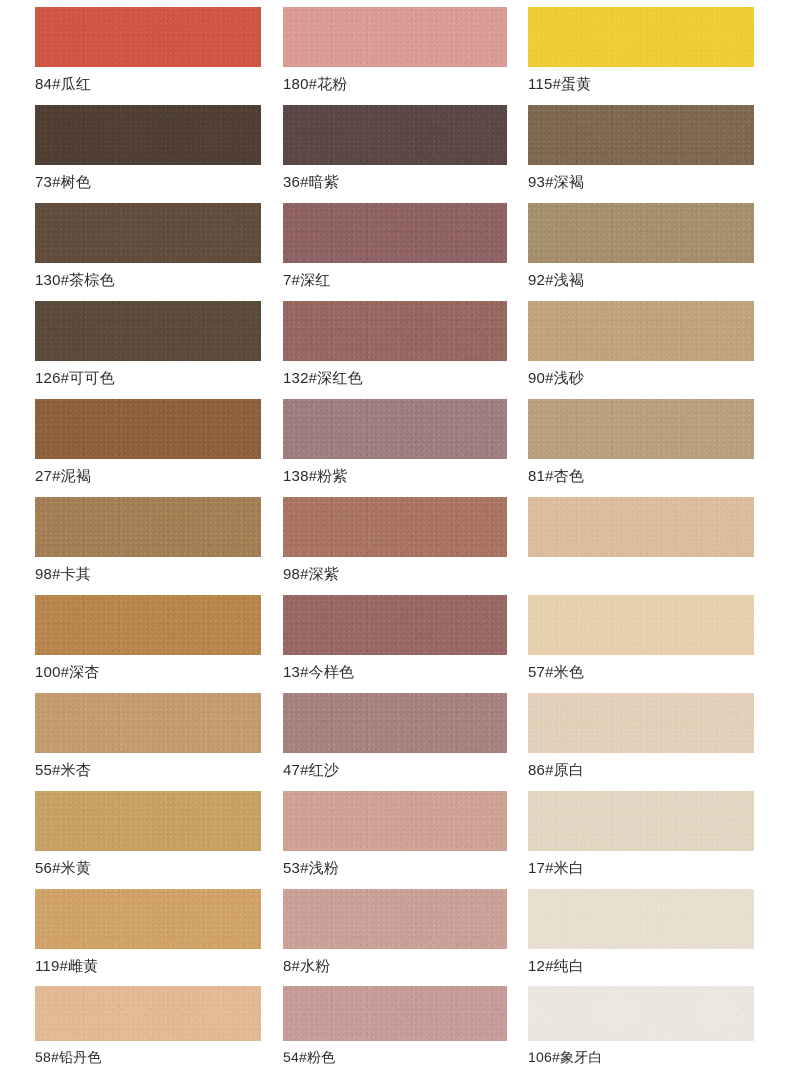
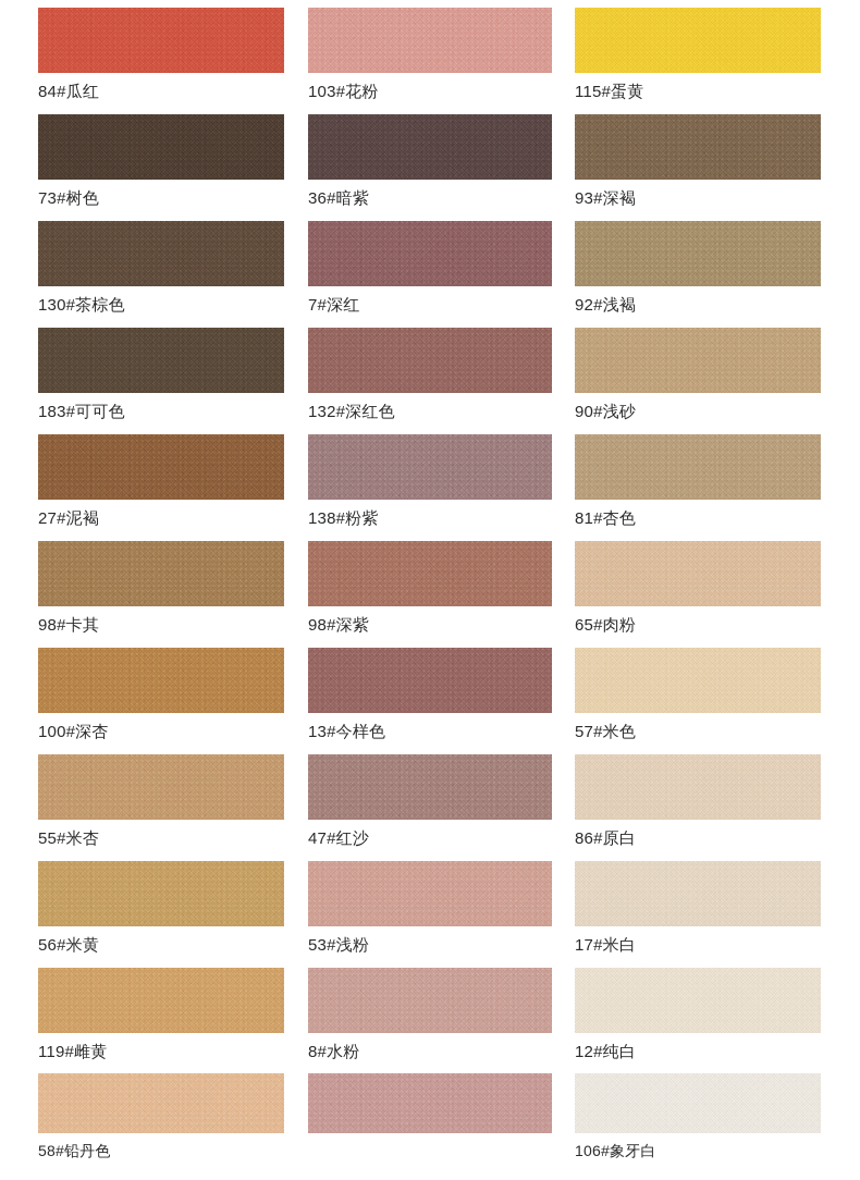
  84#瓜红
- 180#花粉
+ 103#花粉
  115#蛋黄
  73#树色
  36#暗紫
  93#深褐
  130#茶棕色
  7#深红
  92#浅褐
- 126#可可色
+ 183#可可色
  132#深红色
  90#浅砂
  27#泥褐
  138#粉紫
  81#杏色
  98#卡其
  98#深紫
+ 65#肉粉
  100#深杏
  13#今样色
  57#米色
  55#米杏
  47#红沙
  86#原白
  56#米黄
  53#浅粉
  17#米白
  119#雌黄
  8#水粉
  12#纯白
  58#铅丹色
- 54#粉色
  106#象牙白
